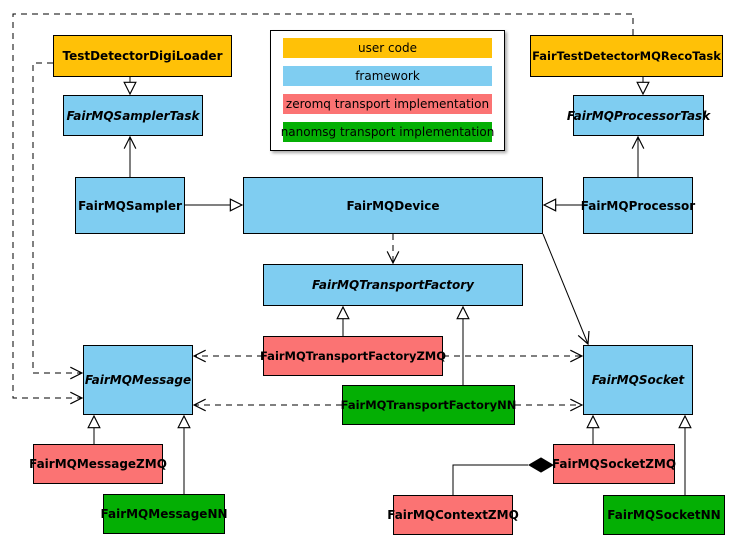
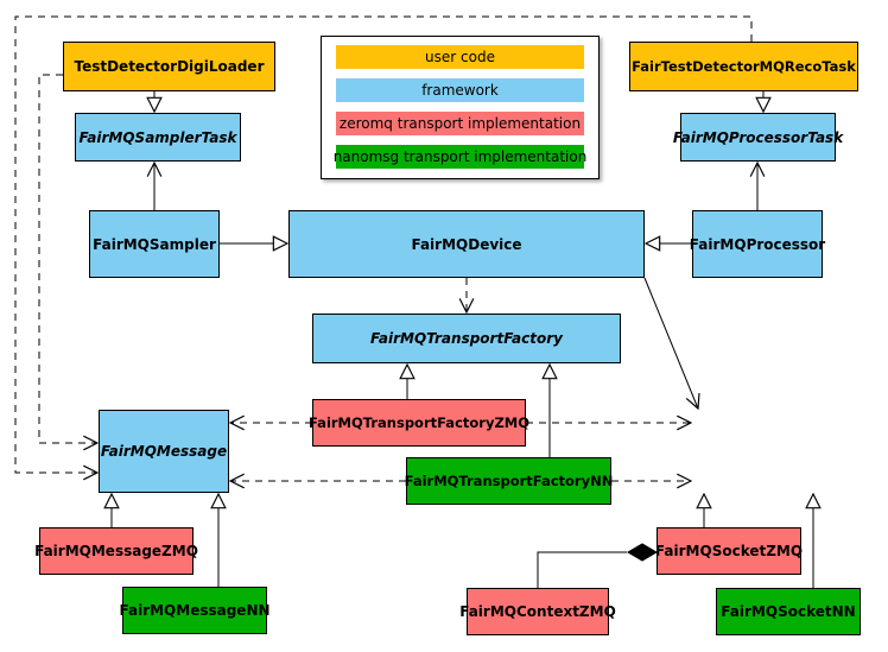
  user code
  framework
  zeromq transport implementation
  nanomsg transport implementation
  TestDetectorDigiLoader
  FairTestDetectorMQRecoTask
  FairMQSamplerTask
  FairMQProcessorTask
  FairMQSampler
  FairMQDevice
  FairMQProcessor
  FairMQTransportFactory
  FairMQTransportFactoryZMQ
  FairMQTransportFactoryNN
  FairMQMessage
- FairMQSocket
  FairMQMessageZMQ
  FairMQMessageNN
  FairMQSocketZMQ
  FairMQContextZMQ
  FairMQSocketNN
